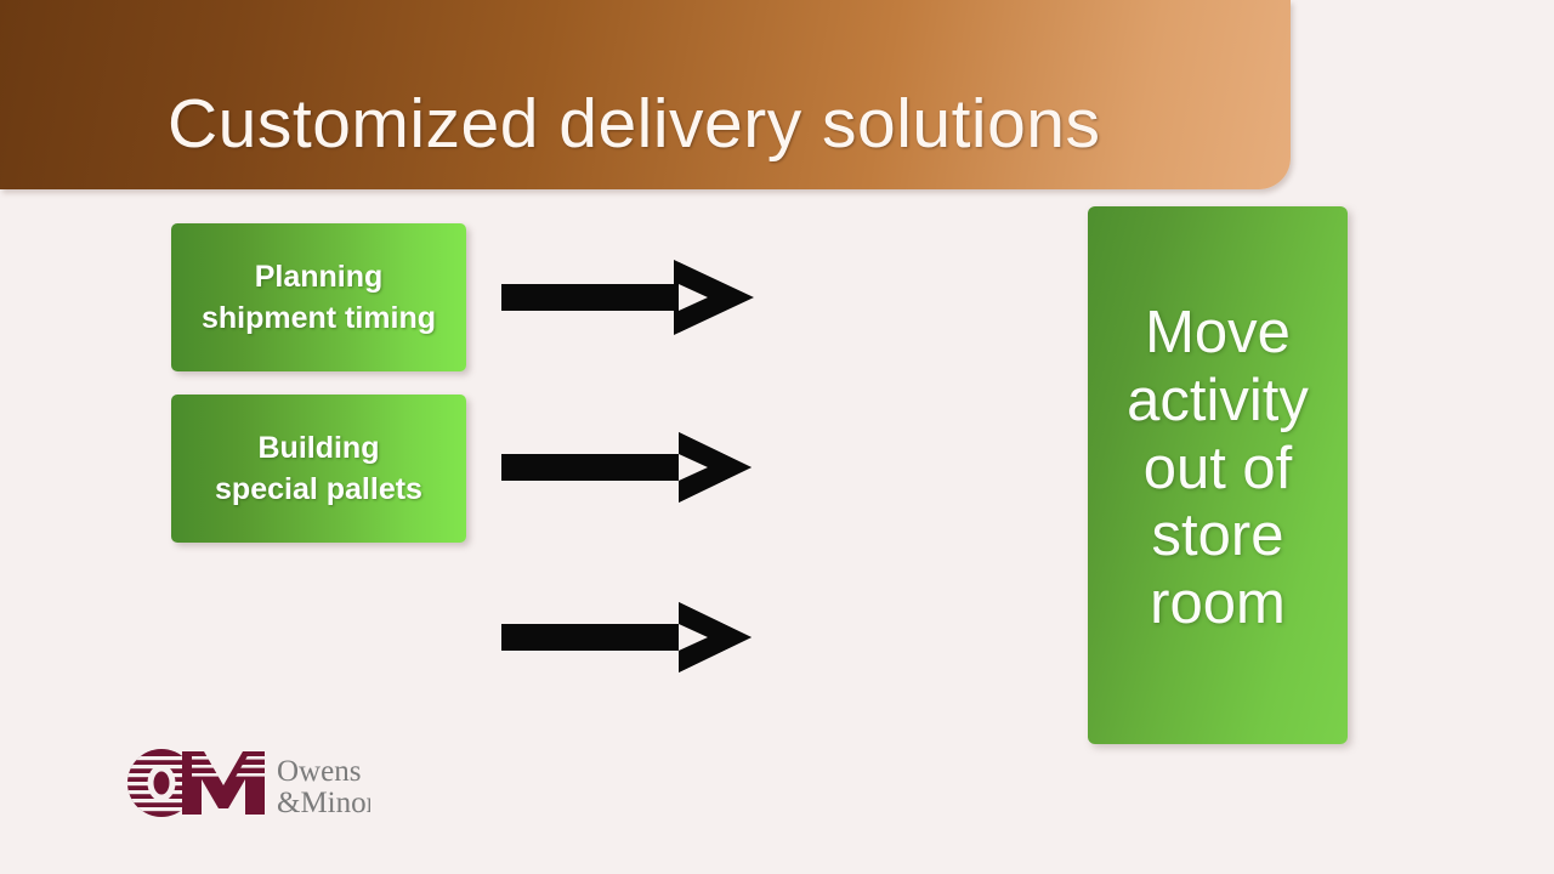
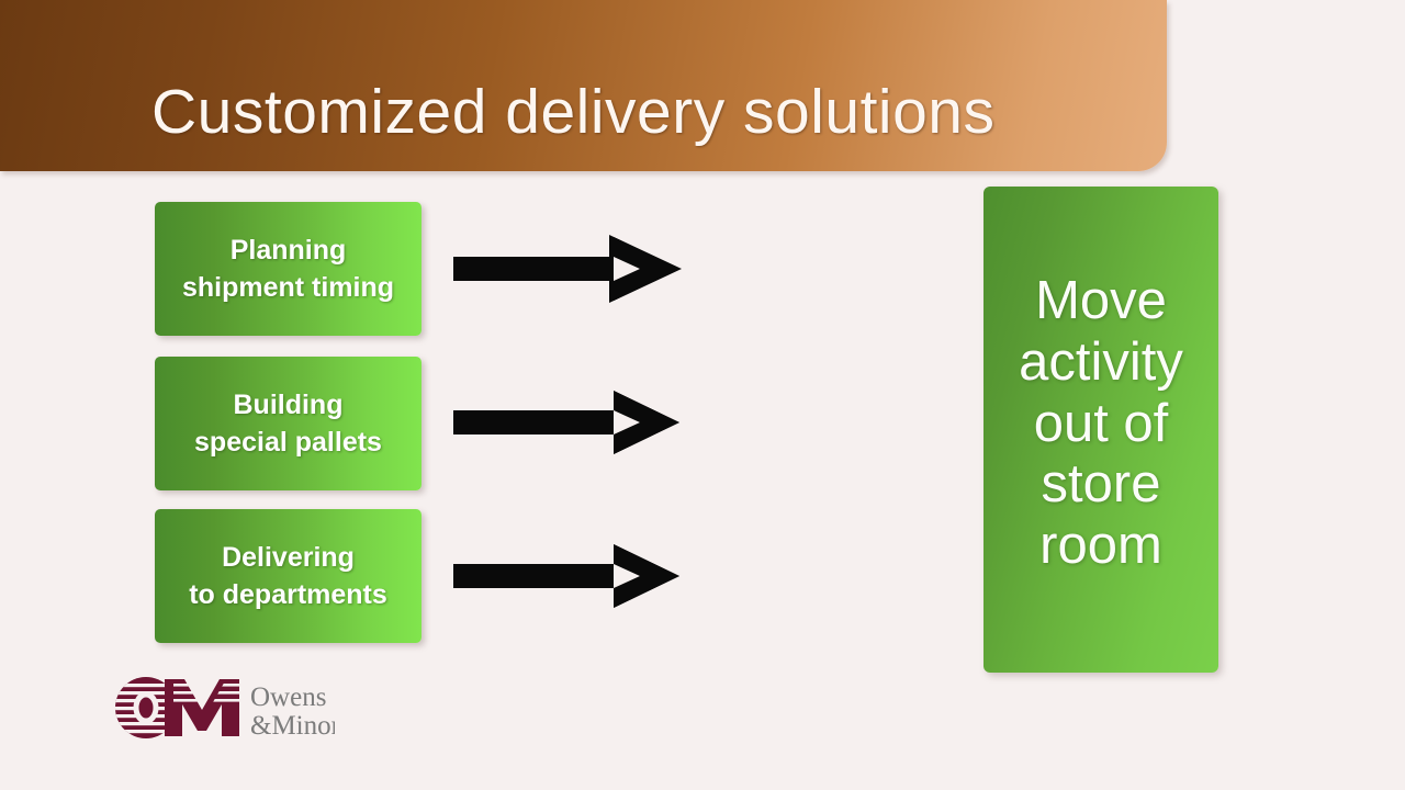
  Customized delivery solutions
  Planning
  shipment timing
  Building
  special pallets
+ Delivering
+ to departments
  Move
  activity
  out of
  store
  room
  Owens
  &Mino
